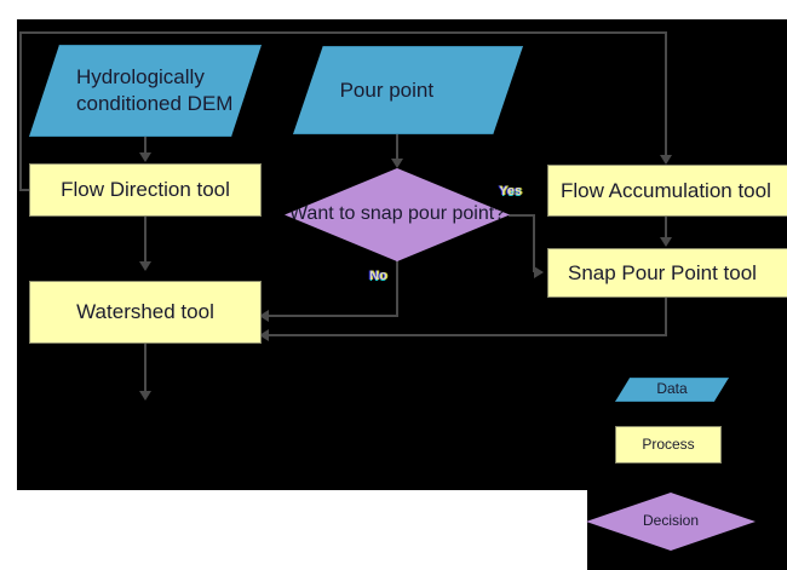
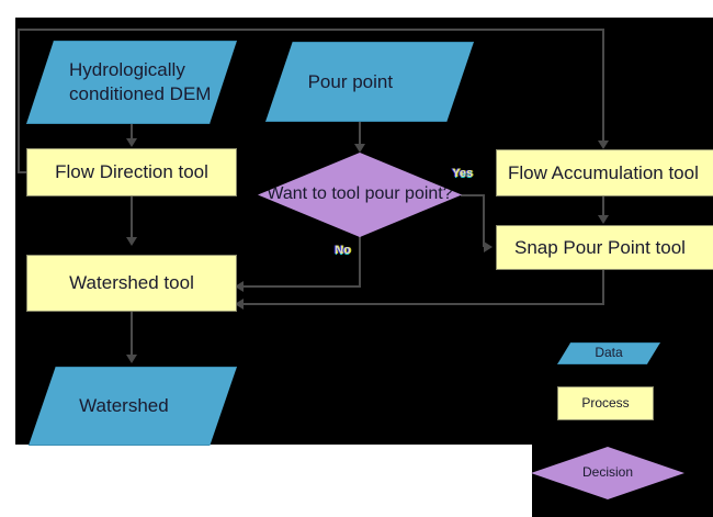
  Yes
  No
  Hydrologically conditioned DEM
  Pour point
  Flow Direction tool
  Flow Accumulation tool
  Snap Pour Point tool
- Want to snap pour point?
+ Want to tool pour point?
  Watershed tool
+ Watershed
  Data
  Process
  Decision
